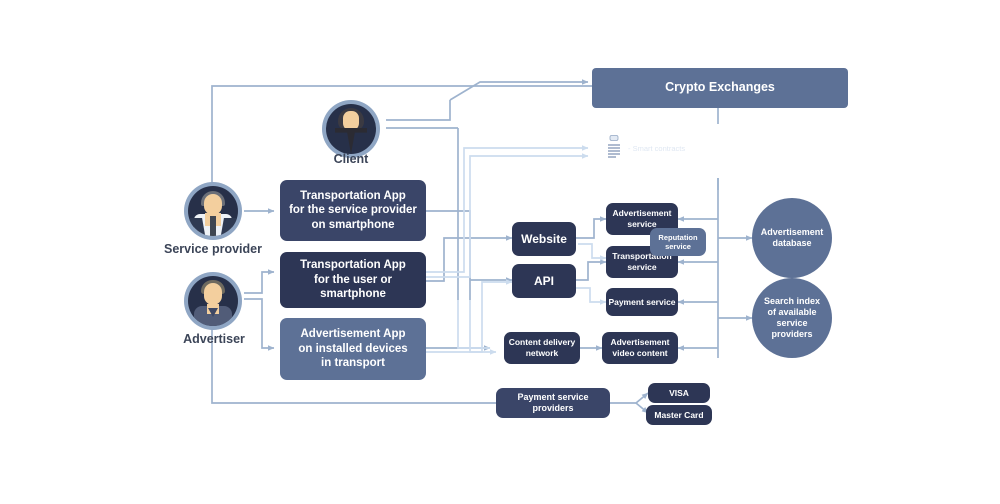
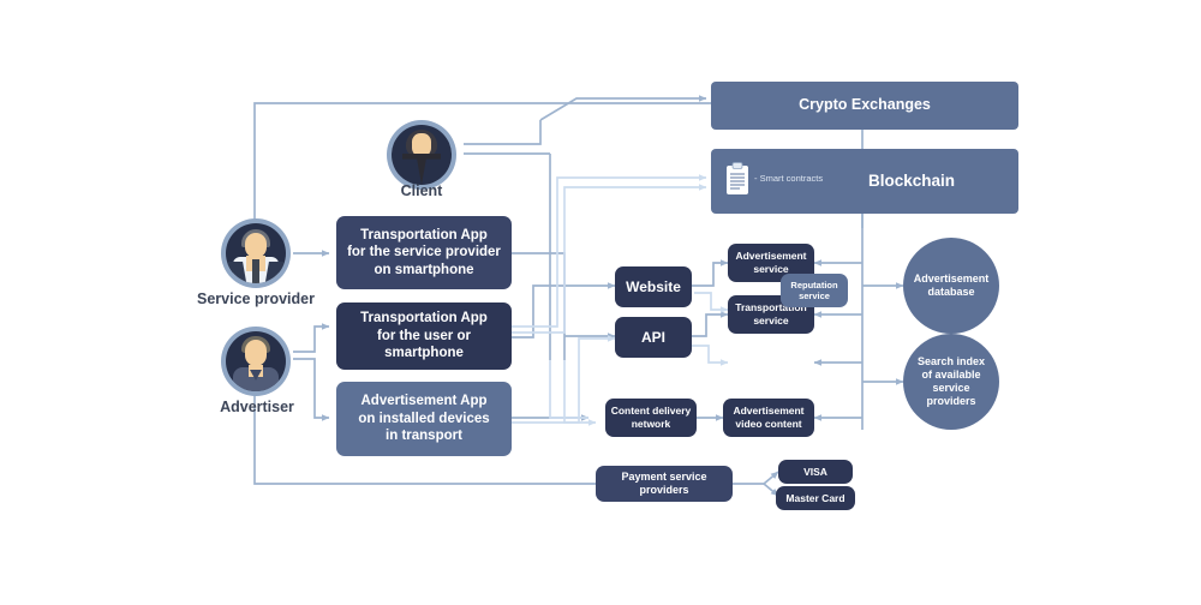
  Crypto Exchanges
+ Blockchain
  - Smart contracts
  Client
  Service provider
  Advertiser
  Transportation App
  for the service provider
  on smartphone
  Transportation App
  for the user or smartphone
  Advertisement App
  on installed devices
  in transport
  Website
  API
  Advertisement
  service
  Transportation
  service
  Reputation
  service
- Payment service
  Advertisement
  video content
  Content delivery
  network
  Advertisement
  database
  Search index
  of available
  service
  providers
  Payment service providers
  VISA
  Master Card
